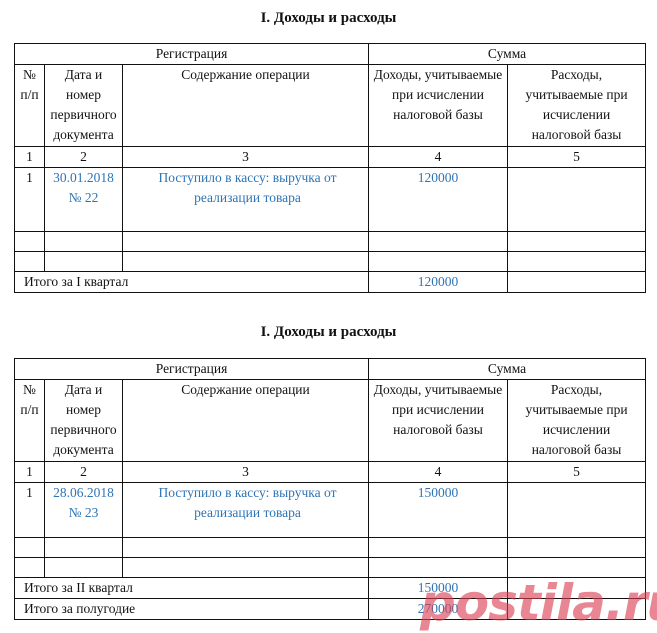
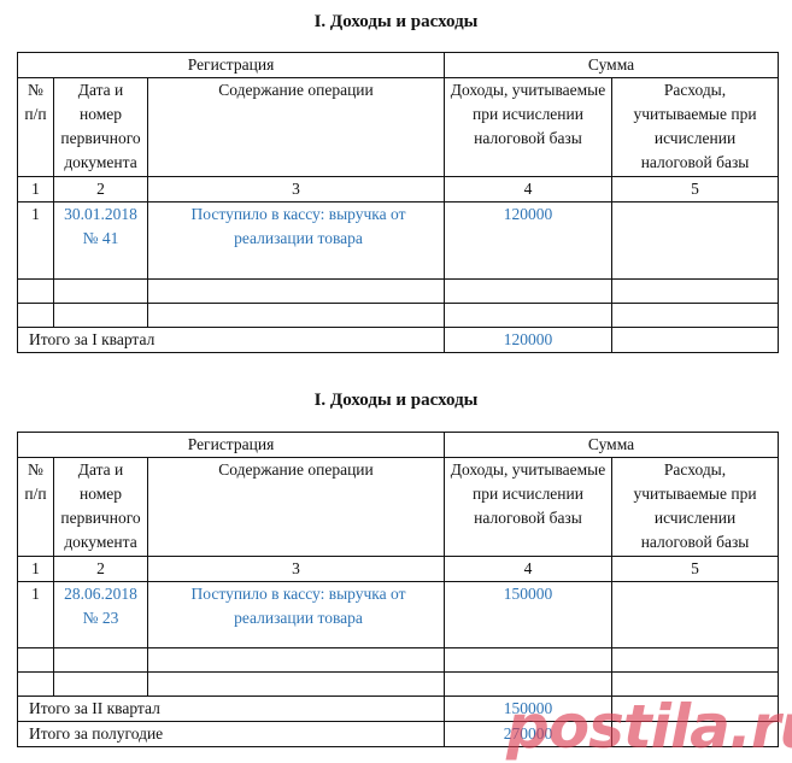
  I. Доходы и расходы
  Регистрация	Сумма
  № п/п	Дата и номер первичного документа	Содержание операции	Доходы, учитываемые при исчислении налоговой базы	Расходы, учитываемые при исчислении налоговой базы
  1	2	3	4	5
- 1	30.01.2018№ 22	Поступило в кассу: выручка от реализации товара	120000
+ 1	30.01.2018№ 41	Поступило в кассу: выручка от реализации товара	120000
  Итого за I квартал	120000
  I. Доходы и расходы
  Регистрация	Сумма
  № п/п	Дата и номер первичного документа	Содержание операции	Доходы, учитываемые при исчислении налоговой базы	Расходы, учитываемые при исчислении налоговой базы
  1	2	3	4	5
  1	28.06.2018№ 23	Поступило в кассу: выручка от реализации товара	150000
  Итого за II квартал	150000
  Итого за полугодие	270000
  postila.r
